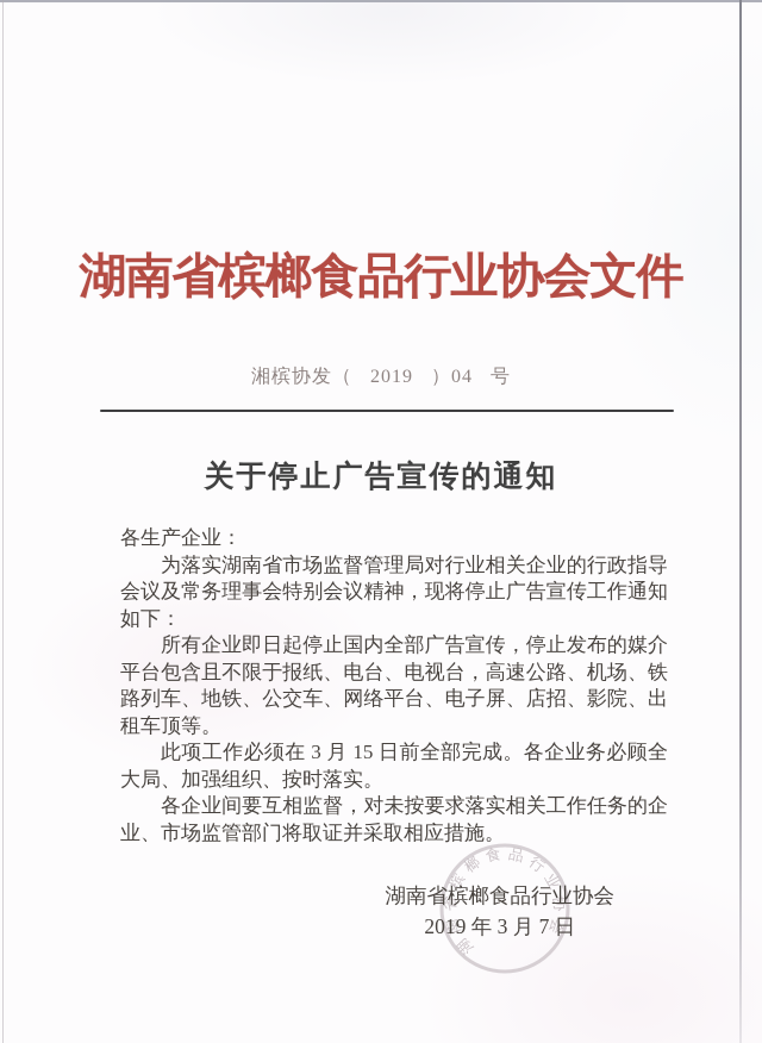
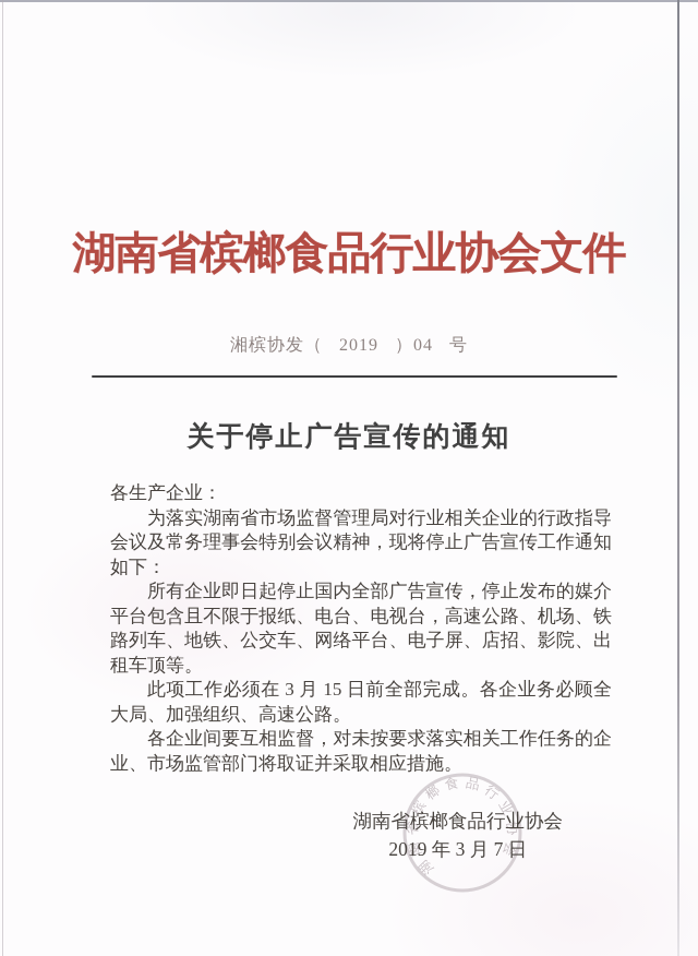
  湖南省槟榔食品行业协会文件
  湘槟协发（ 2019 ）04 号
  关于停止广告宣传的通知
  各生产企业：
  为落实湖南省市场监督管理局对行业相关企业的行政指导会议及常务理事会特别会议精神，现将停止广告宣传工作通知如下：
  所有企业即日起停止国内全部广告宣传，停止发布的媒介平台包含且不限于报纸、电台、电视台，高速公路、机场、铁路列车、地铁、公交车、网络平台、电子屏、店招、影院、出租车顶等。
- 此项工作必须在 3 月 15 日前全部完成。各企业务必顾全大局、加强组织、按时落实。
+ 此项工作必须在 3 月 15 日前全部完成。各企业务必顾全大局、加强组织、高速公路。
  各企业间要互相监督，对未按要求落实相关工作任务的企业、市场监管部门将取证并采取相应措施。
  湖南省槟榔食品行业协会
  2019 年 3 月 7 日
